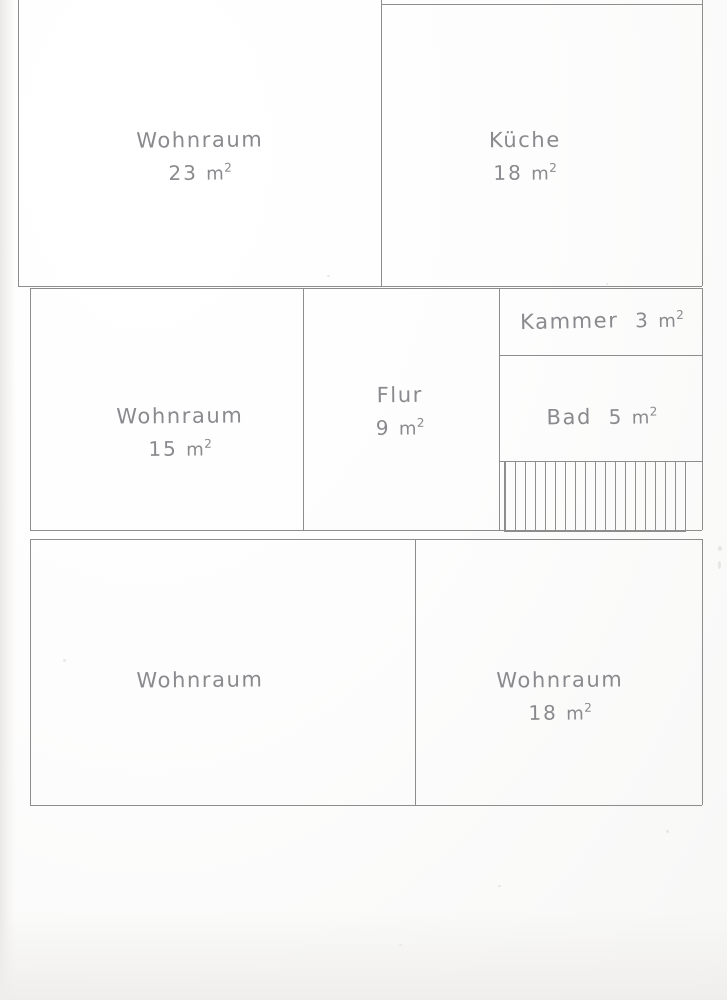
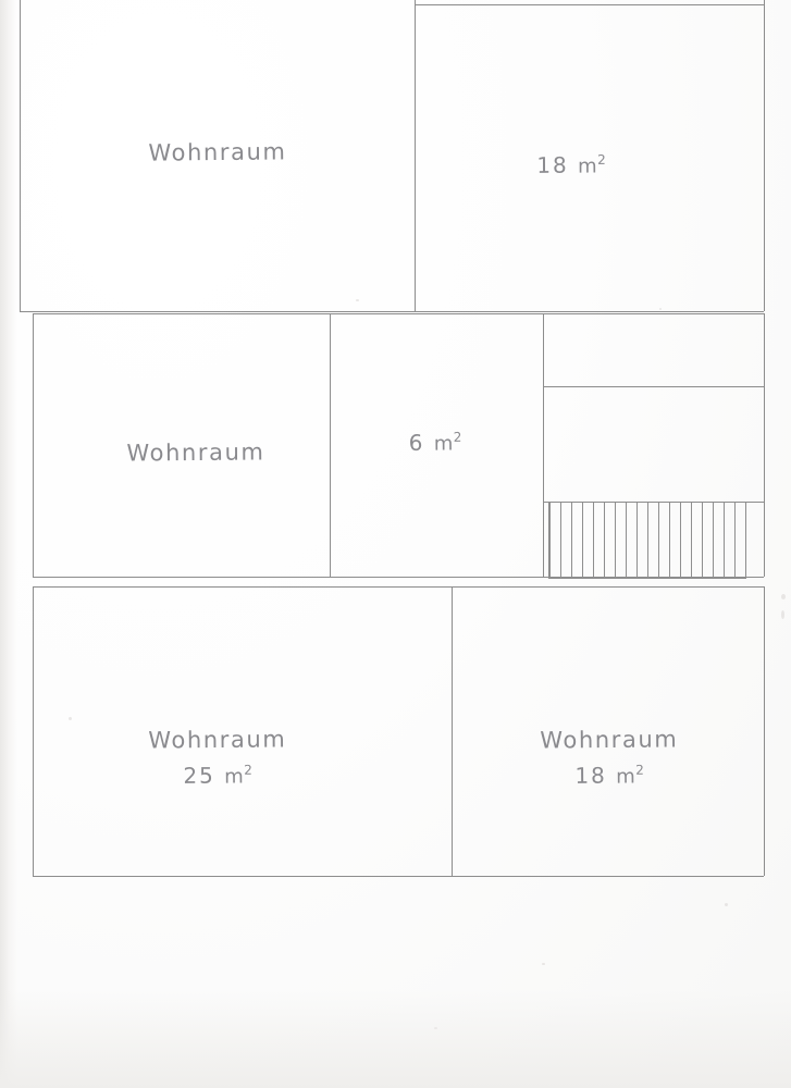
  Wohnraum
- 23 m2
- Küche
  18 m2
  Wohnraum
- 15 m2
- Flur
- 9 m2
+ 6 m2
- Kammer 3 m2
- Bad 5 m2
  Wohnraum
+ 25 m2
  Wohnraum
  18 m2
